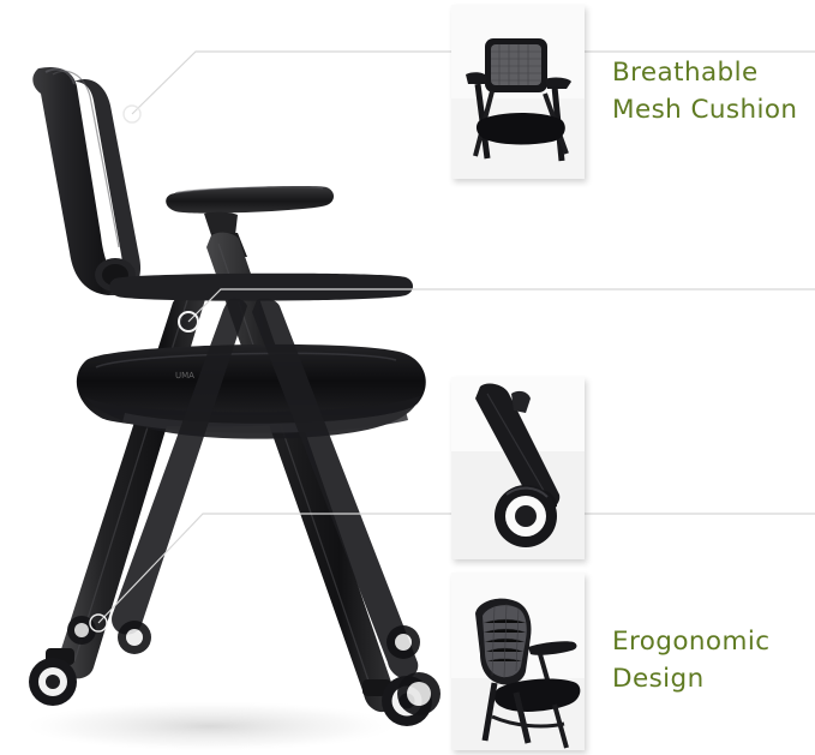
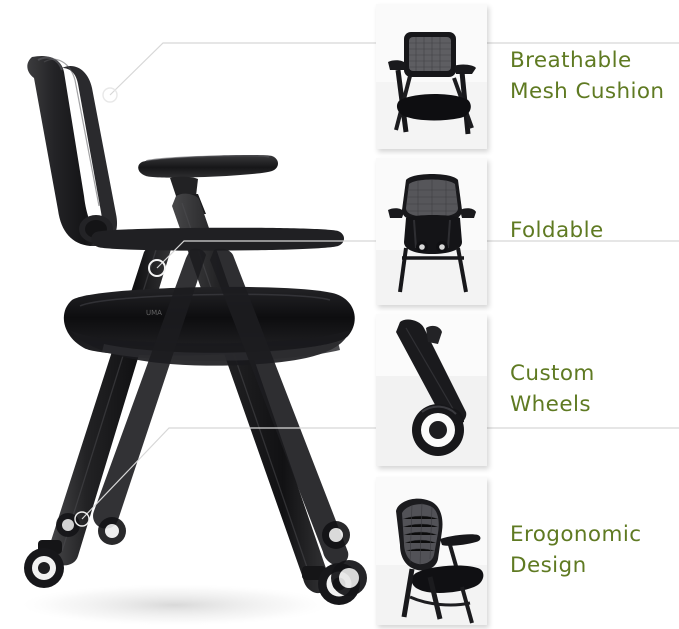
  UMA
  Breathable
  Mesh Cushion
+ Foldable
+ Custom Wheels
  Erogonomic
  Design
